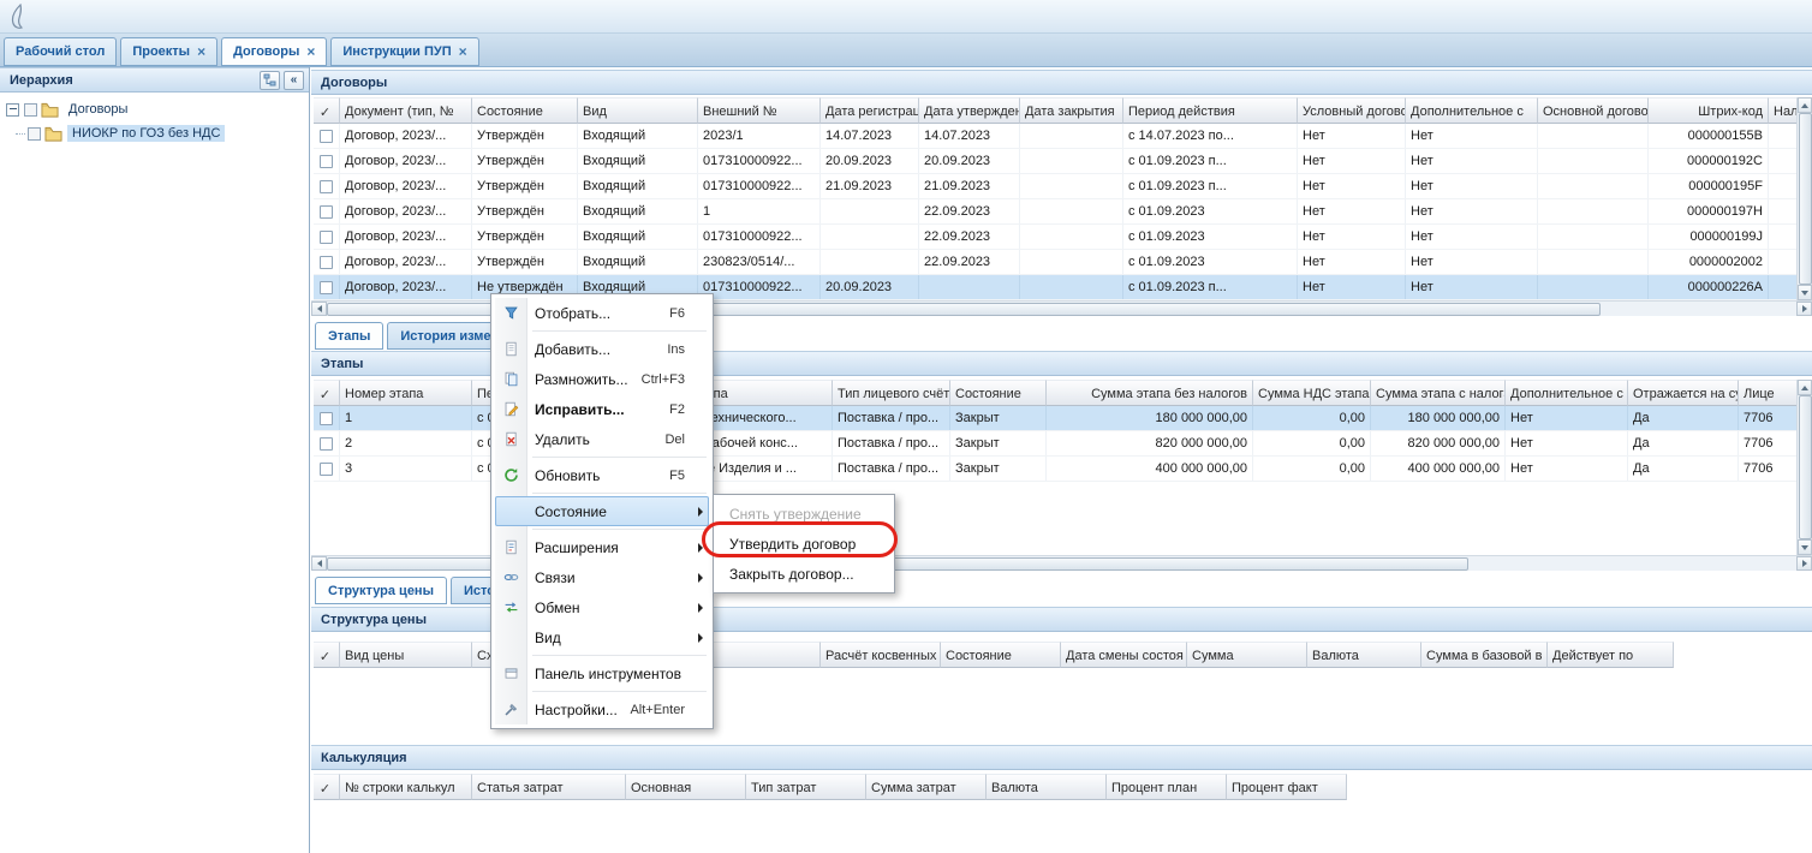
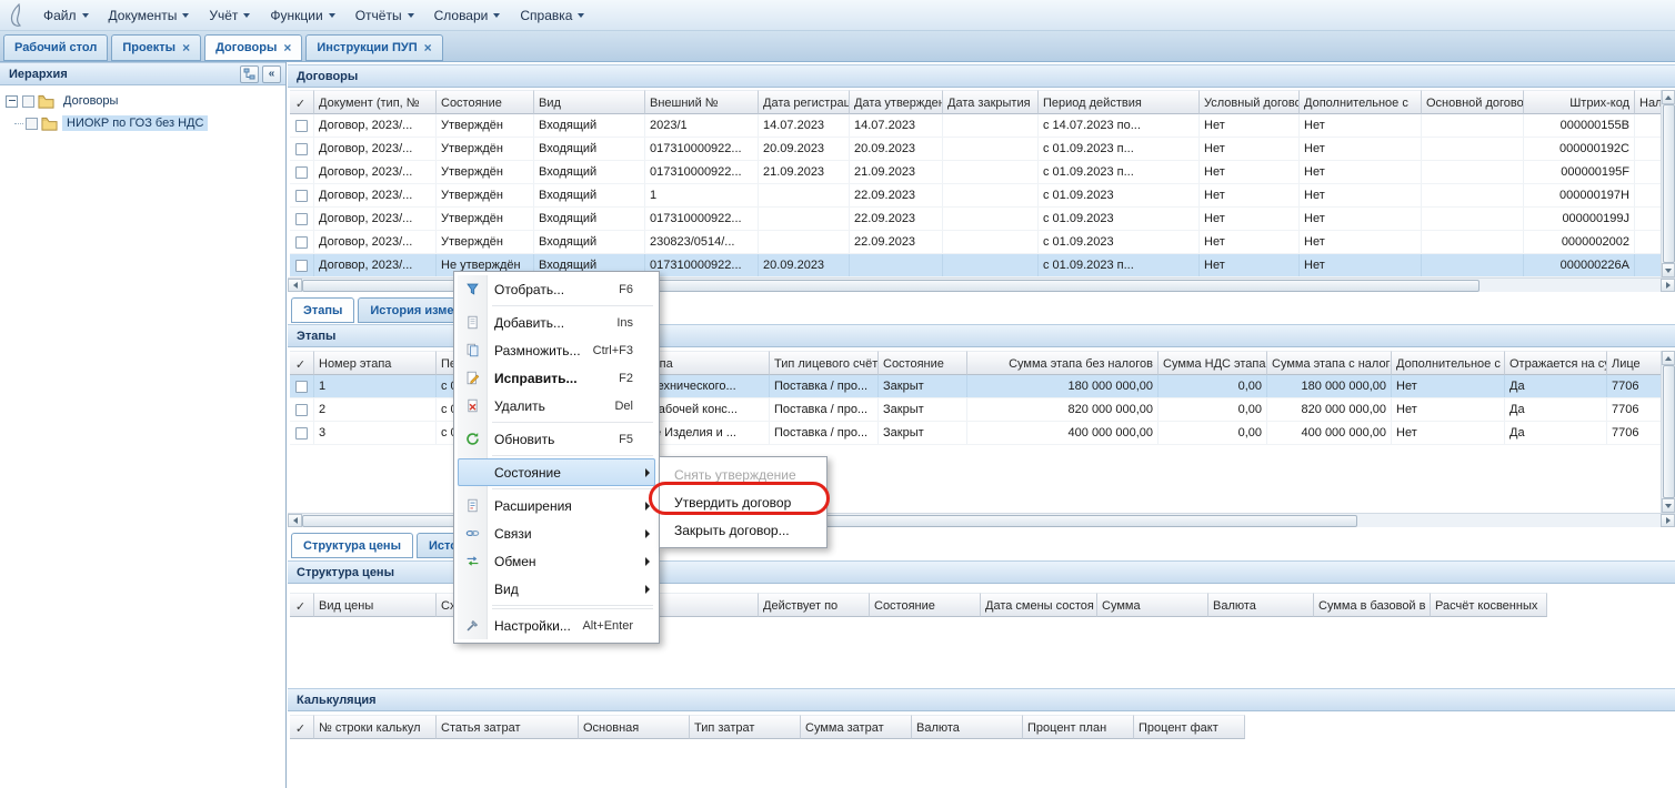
+ Файл
+ Документы
+ Учёт
+ Функции
+ Отчёты
+ Словари
+ Справка
  Рабочий стол
  Проекты
  ×
  Договоры
  ×
  Инструкции ПУП
  ×
  Иерархия
  «
  Договоры
  НИОКР по ГОЗ без НДС
  Договоры
  ✓
  Документ (тип, №
  Состояние
  Вид
  Внешний №
  Дата регистрац
  Дата утвержден
  Дата закрытия
  Период действия
  Условный догово
  Дополнительное с
  Основной догово
  Штрих-код
  Нал
  Договор, 2023/...
  Утверждён
  Входящий
  2023/1
  14.07.2023
  14.07.2023
  с 14.07.2023 по...
  Нет
  Нет
  000000155B
  Договор, 2023/...
  Утверждён
  Входящий
  017310000922...
  20.09.2023
  20.09.2023
  с 01.09.2023 п...
  Нет
  Нет
  000000192C
  Договор, 2023/...
  Утверждён
  Входящий
  017310000922...
  21.09.2023
  21.09.2023
  с 01.09.2023 п...
  Нет
  Нет
  000000195F
  Договор, 2023/...
  Утверждён
  Входящий
  1
  22.09.2023
  с 01.09.2023
  Нет
  Нет
  000000197H
  Договор, 2023/...
  Утверждён
  Входящий
  017310000922...
  22.09.2023
  с 01.09.2023
  Нет
  Нет
  000000199J
  Договор, 2023/...
  Утверждён
  Входящий
  230823/0514/...
  22.09.2023
  с 01.09.2023
  Нет
  Нет
  0000002002
  Договор, 2023/...
  Не утверждён
  Входящий
  017310000922...
  20.09.2023
  с 01.09.2023 п...
  Нет
  Нет
  000000226A
  Этапы
  Этапы
  ✓
  Номер этапа
  Тип лицевого счёт
  Состояние
  Сумма этапа без налогов
  Сумма НДС этапа
  Сумма этапа с налог
  Дополнительное с
  Отражается на с
  Лице
  1
  Поставка / про...
  Закрыт
  180 000 000,00
  0,00
  180 000 000,00
  Нет
  Да
  7706
  2
  Поставка / про...
  Закрыт
  820 000 000,00
  0,00
  820 000 000,00
  Нет
  Да
  7706
  3
  Поставка / про...
  Закрыт
  400 000 000,00
  0,00
  400 000 000,00
  Нет
  Да
  7706
  Структура цены
  Структура цены
  ✓
  Вид цены
- Расчёт косвенных
+ Действует по
  Состояние
  Дата смены состоя
  Сумма
  Валюта
  Сумма в базовой в
- Действует по
+ Расчёт косвенных
  Калькуляция
  ✓
  № строки калькул
  Статья затрат
  Основная
  Тип затрат
  Сумма затрат
  Валюта
  Процент план
  Процент факт
  Отобрать...
  F6
  Добавить...
  Ins
  Размножить...
  Ctrl+F3
  Исправить...
  F2
  Удалить
  Del
  Обновить
  F5
  Состояние
  Расширения
  Связи
  Обмен
  Вид
- Панель инструментов
  Настройки...
  Alt+Enter
  Снять утверждение
  Утвердить договор
  Закрыть договор...
